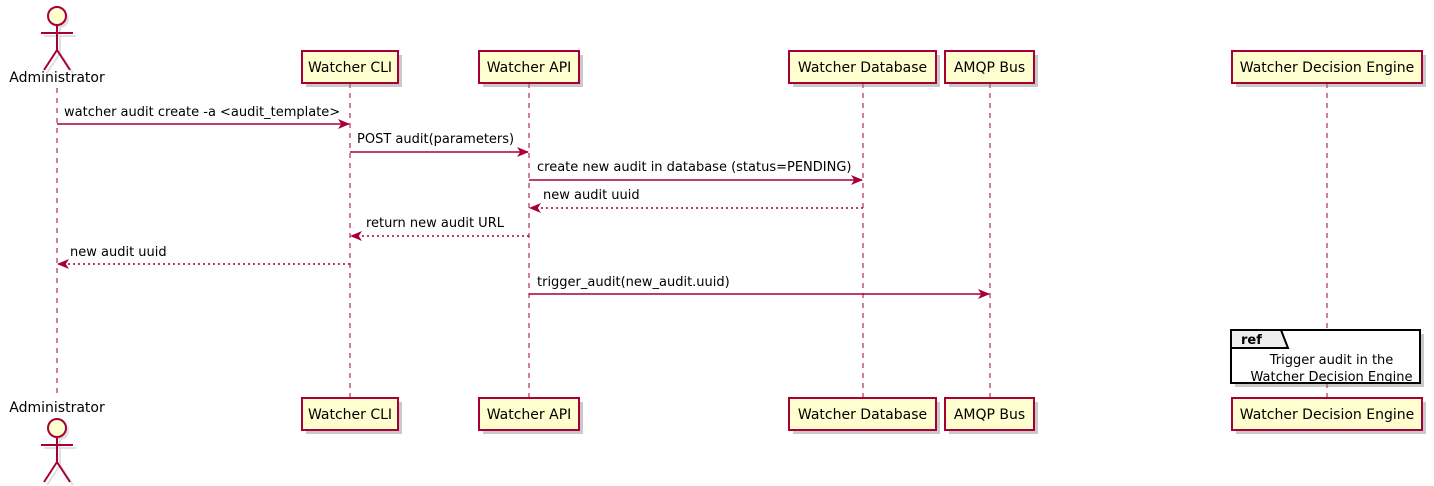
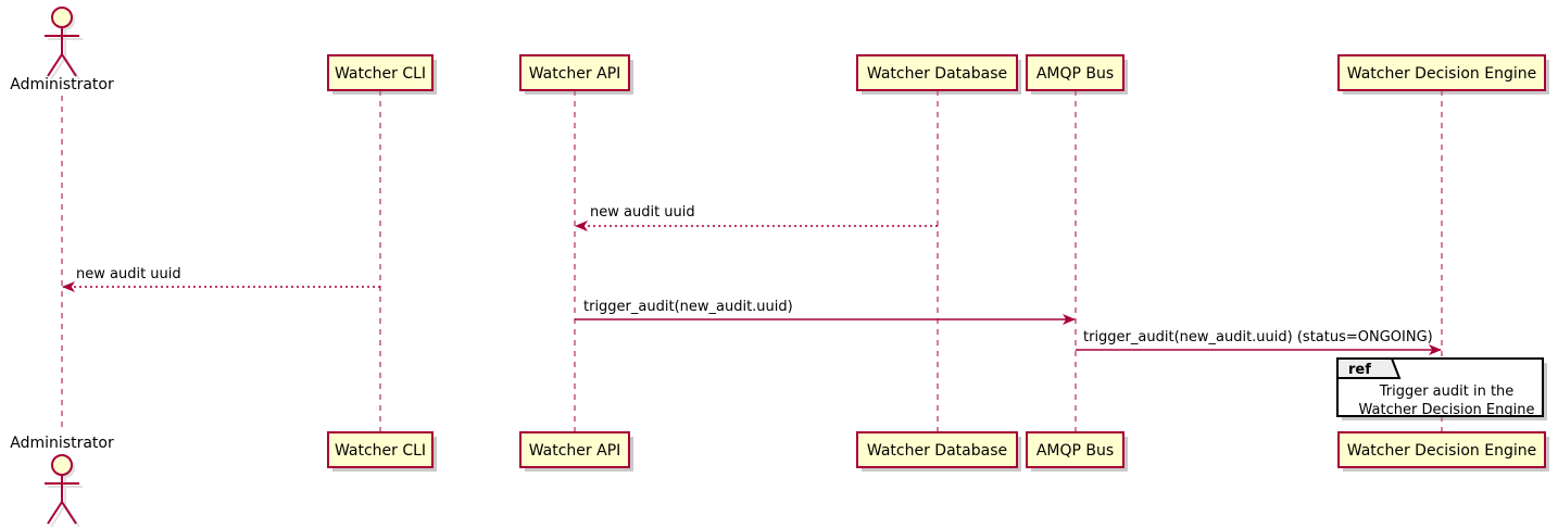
  Administrator
  Administrator
  Watcher CLI
  Watcher CLI
  Watcher API
  Watcher API
  Watcher Database
  Watcher Database
  AMQP Bus
  AMQP Bus
  Watcher Decision Engine
  Watcher Decision Engine
- watcher audit create -a <audit_template>
- POST audit(parameters)
- create new audit in database (status=PENDING)
  new audit uuid
- return new audit URL
  new audit uuid
  trigger_audit(new_audit.uuid)
+ trigger_audit(new_audit.uuid) (status=ONGOING)
  ref
  Trigger audit in the
  Watcher Decision Engine
